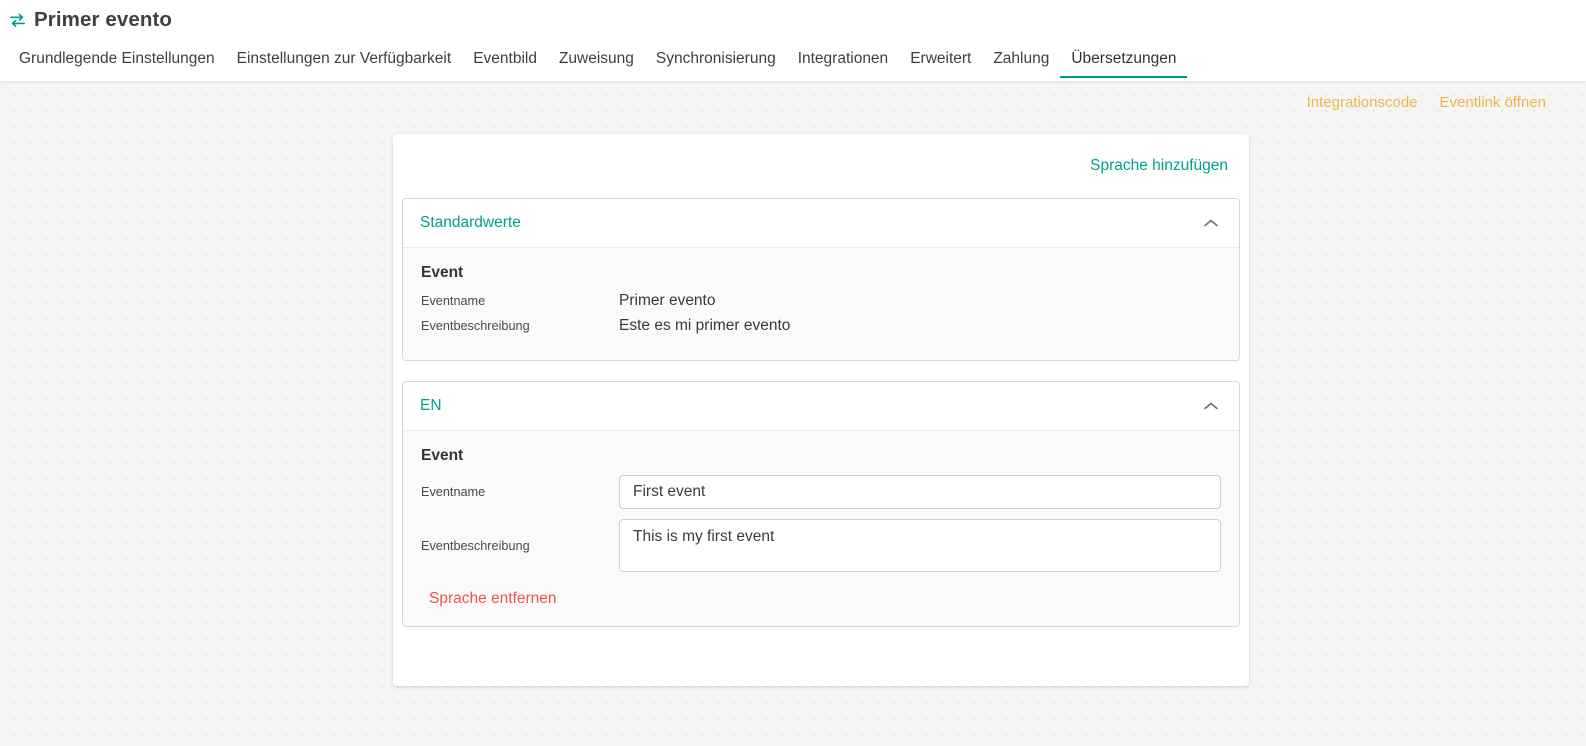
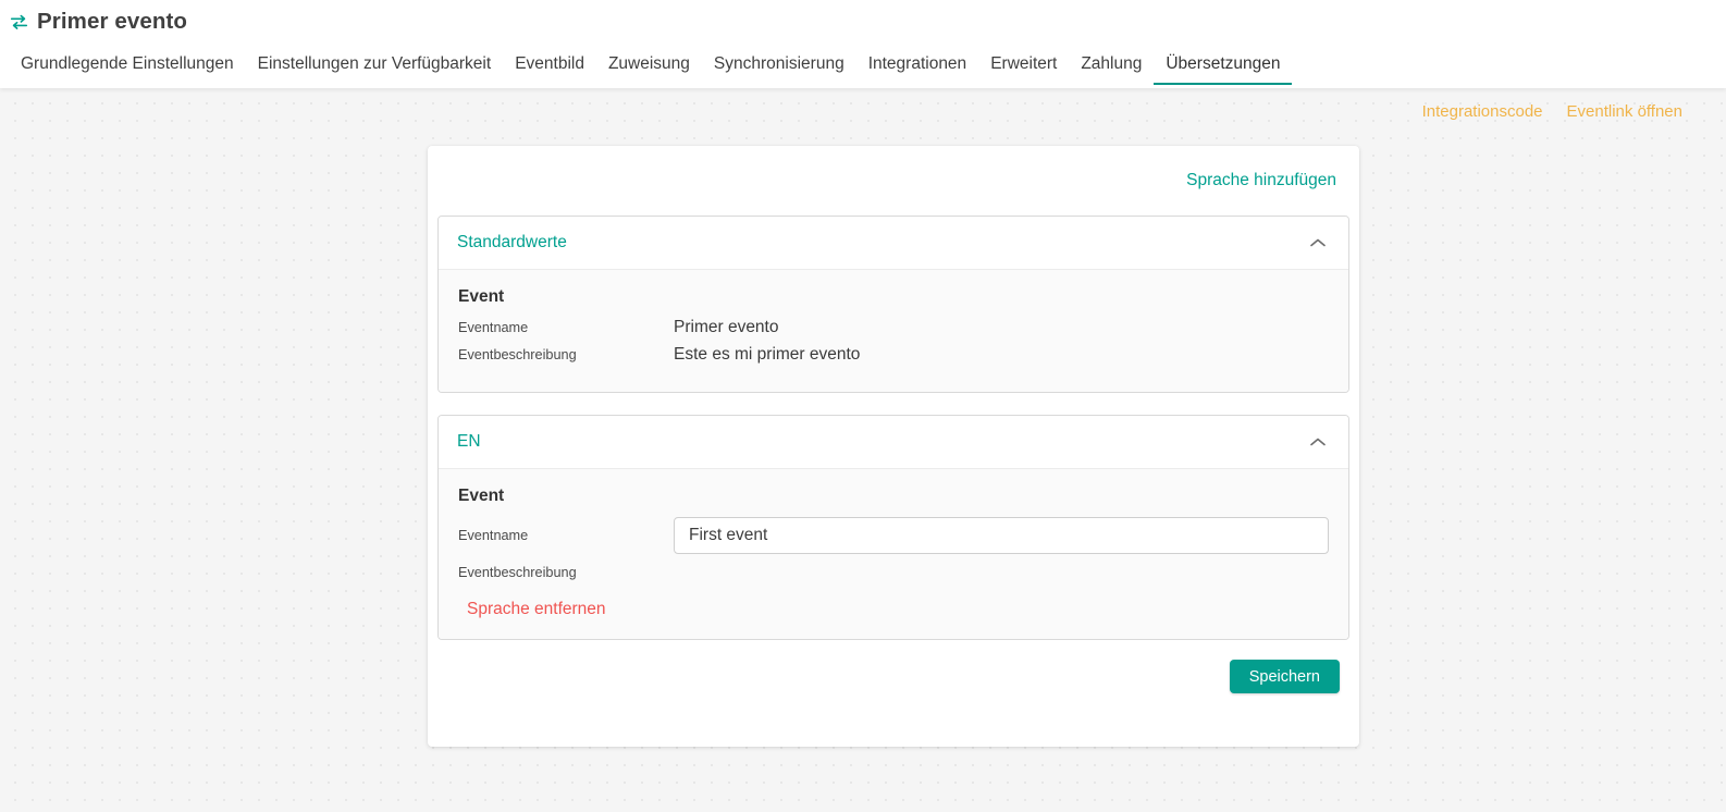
  Primer evento
  Grundlegende Einstellungen
  Einstellungen zur Verfügbarkeit
  Eventbild
  Zuweisung
  Synchronisierung
  Integrationen
  Erweitert
  Zahlung
  Übersetzungen
  Integrationscode
  Eventlink öffnen
  Sprache hinzufügen
  Standardwerte
  Event
  Eventname
  Primer evento
  Eventbeschreibung
  Este es mi primer evento
  EN
  Event
  Eventname
  First event
  Eventbeschreibung
- This is my first event
  Sprache entfernen
+ Speichern
